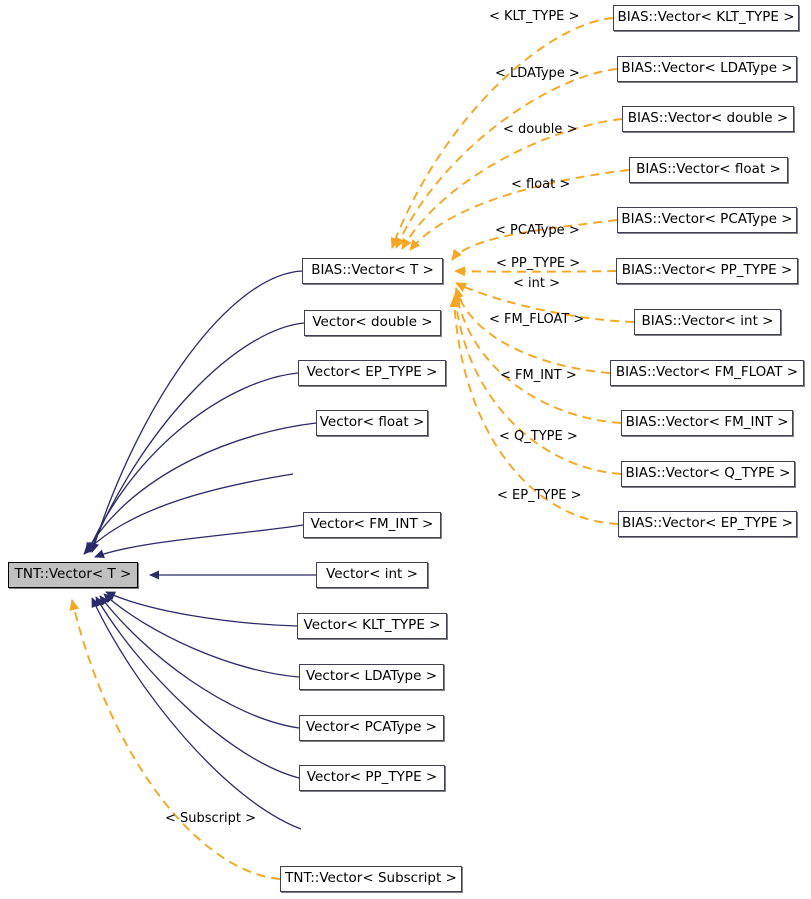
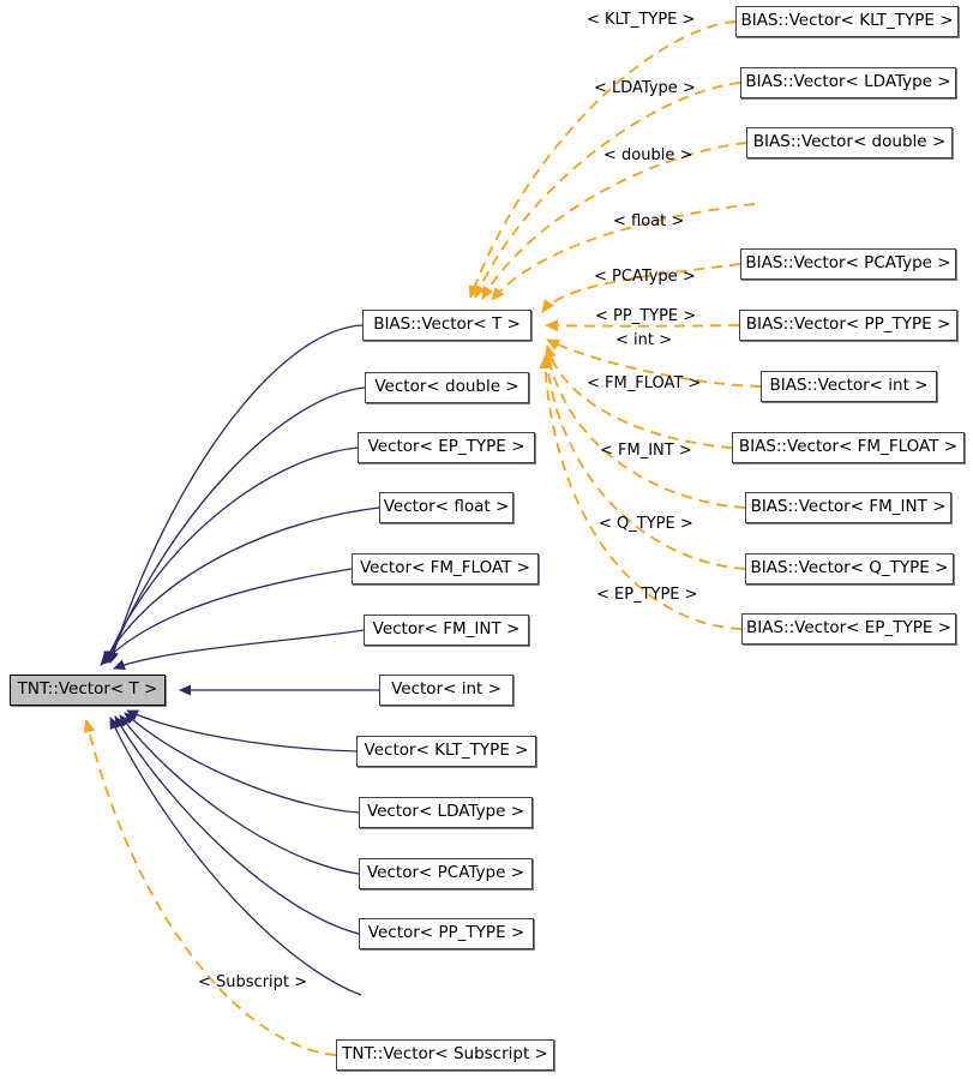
  TNT::Vector< T >
  BIAS::Vector< T >
  Vector< double >
  Vector< EP_TYPE >
  Vector< float >
+ Vector< FM_FLOAT >
  Vector< FM_INT >
  Vector< int >
  Vector< KLT_TYPE >
  Vector< LDAType >
  Vector< PCAType >
  Vector< PP_TYPE >
  TNT::Vector< Subscript >
  BIAS::Vector< KLT_TYPE >
  BIAS::Vector< LDAType >
  BIAS::Vector< double >
- BIAS::Vector< float >
  BIAS::Vector< PCAType >
  BIAS::Vector< PP_TYPE >
  BIAS::Vector< int >
  BIAS::Vector< FM_FLOAT >
  BIAS::Vector< FM_INT >
  BIAS::Vector< Q_TYPE >
  BIAS::Vector< EP_TYPE >
  < KLT_TYPE >
  < LDAType >
  < double >
  < float >
  < PCAType >
  < PP_TYPE >
  < int >
  < FM_FLOAT >
  < FM_INT >
  < Q_TYPE >
  < EP_TYPE >
  < Subscript >
